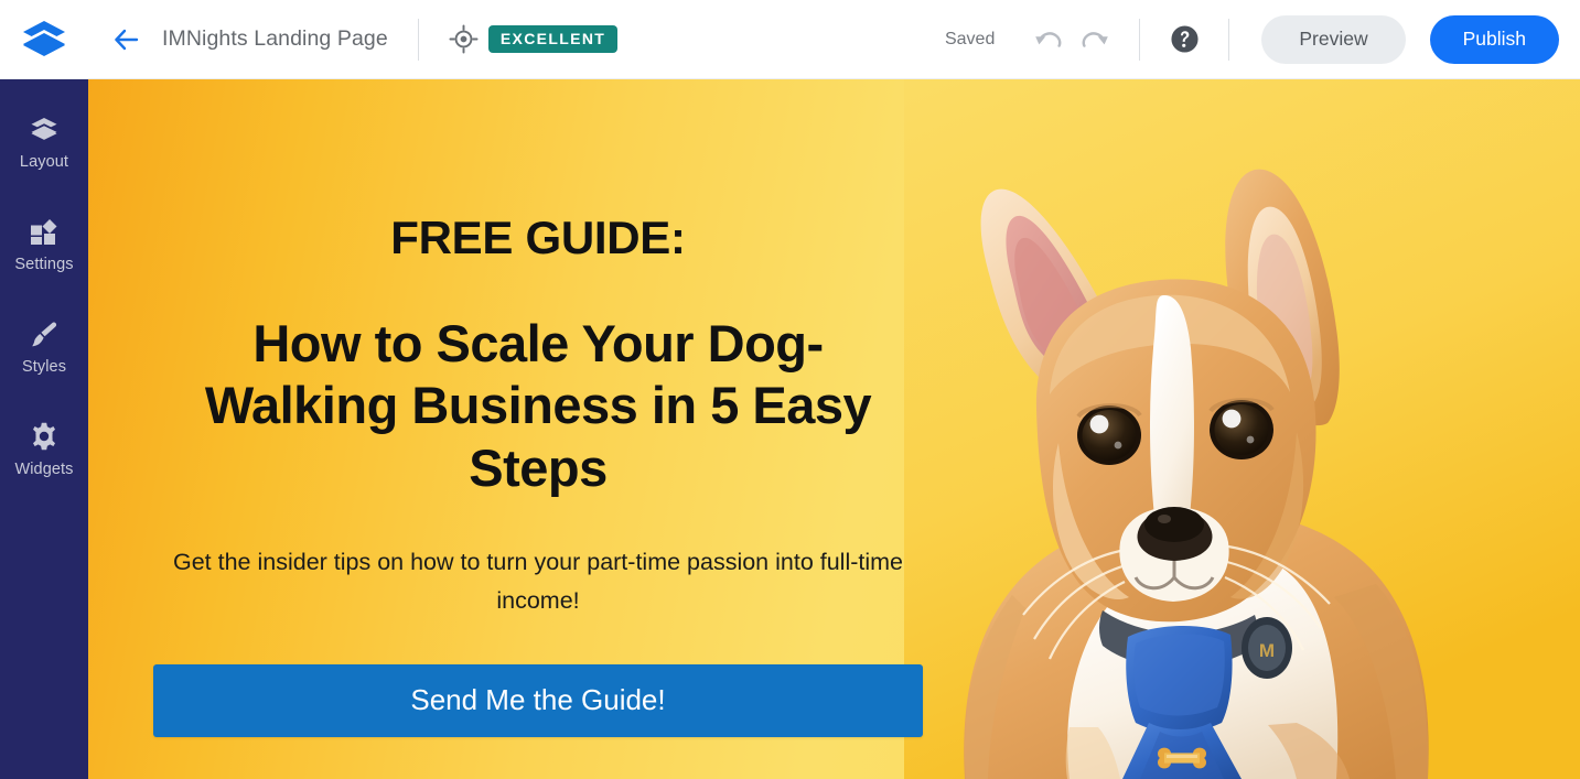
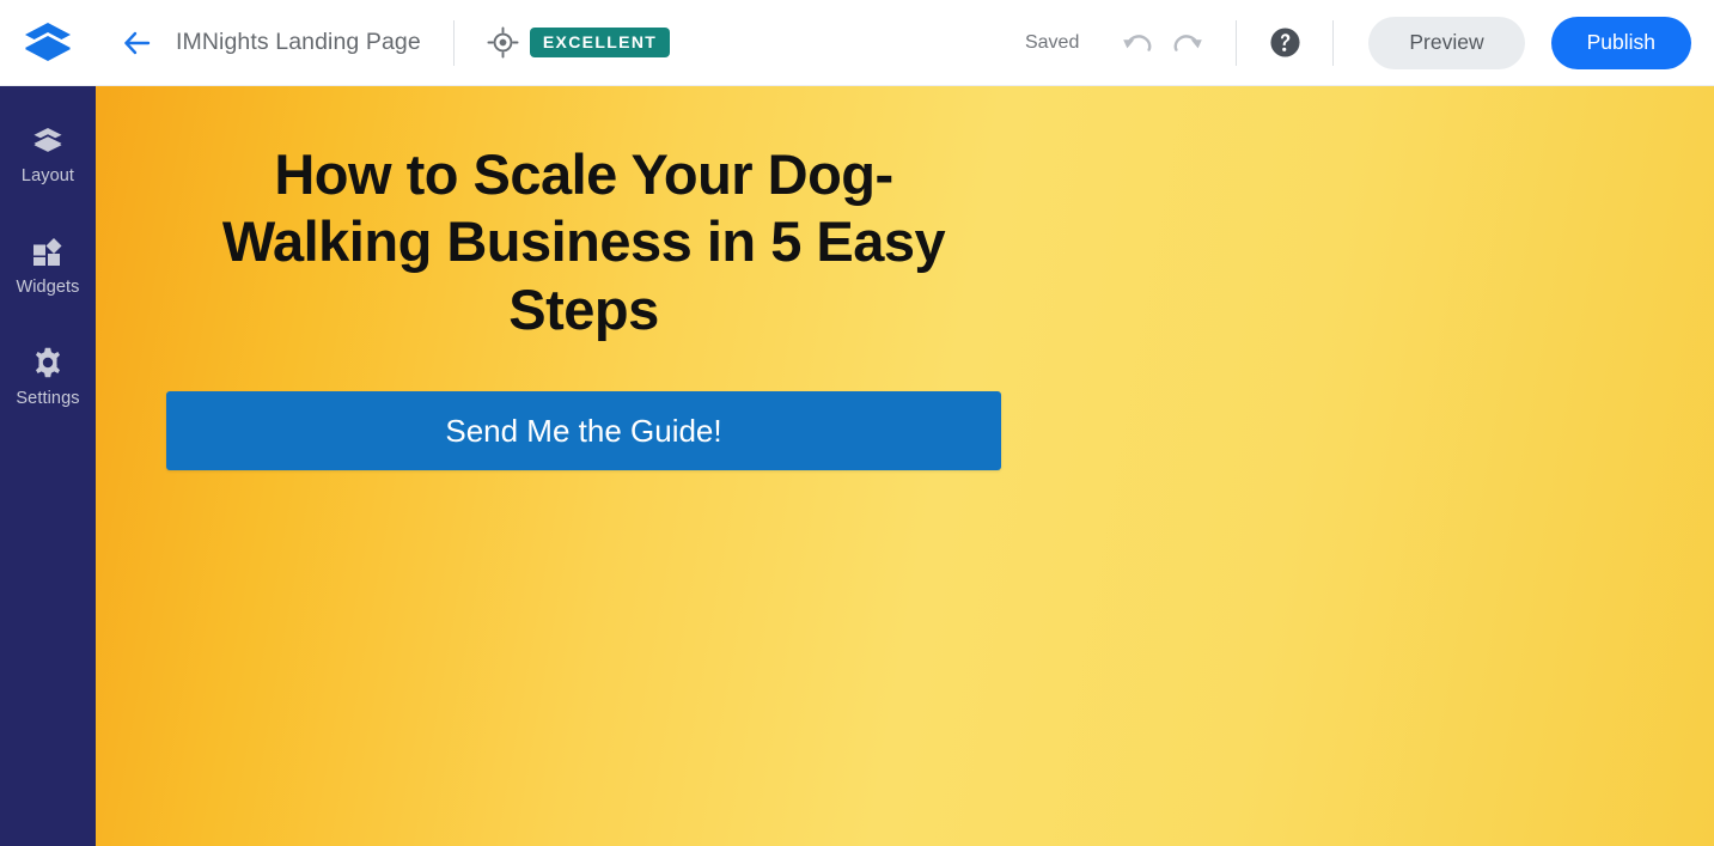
  IMNights Landing Page
  EXCELLENT
  Saved
  Preview
  Publish
  Layout
- Settings
+ Widgets
- Styles
- Widgets
+ Settings
- M
- FREE GUIDE:
  How to Scale Your Dog-Walking Business in 5 Easy Steps
- Get the insider tips on how to turn your part-time passion into full-time income!
  Send Me the Guide!
